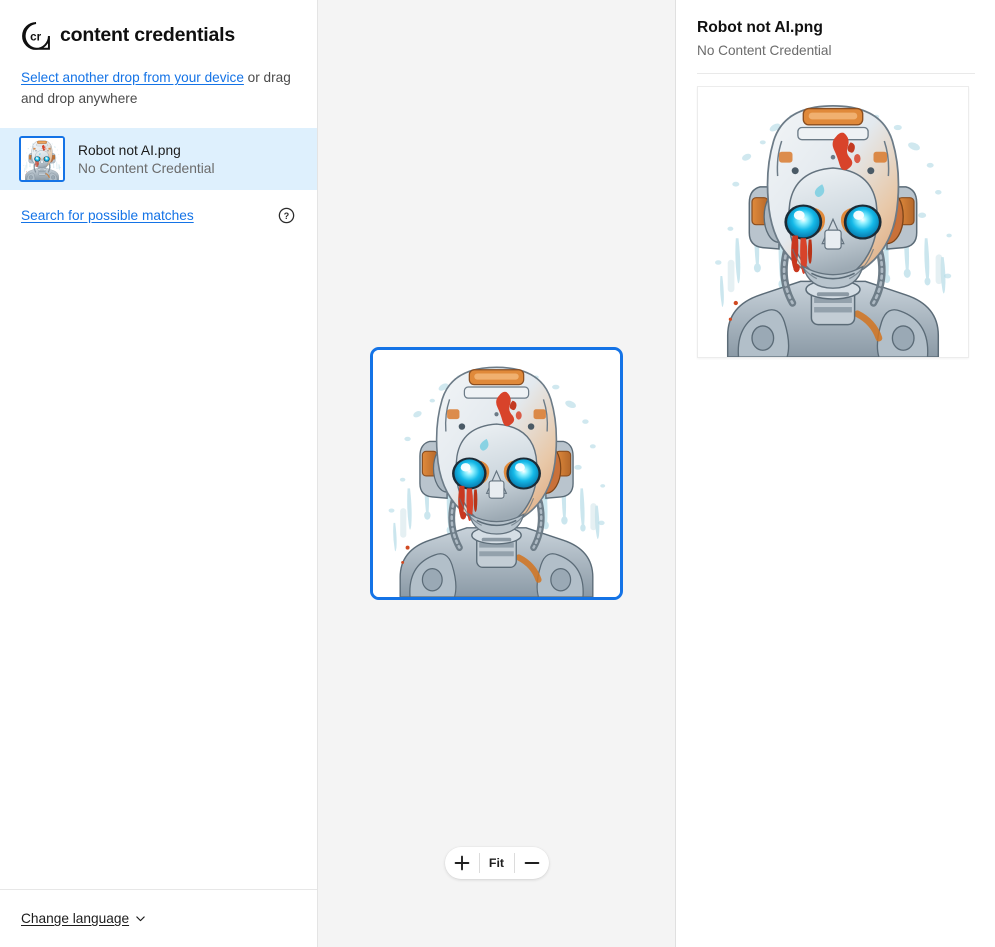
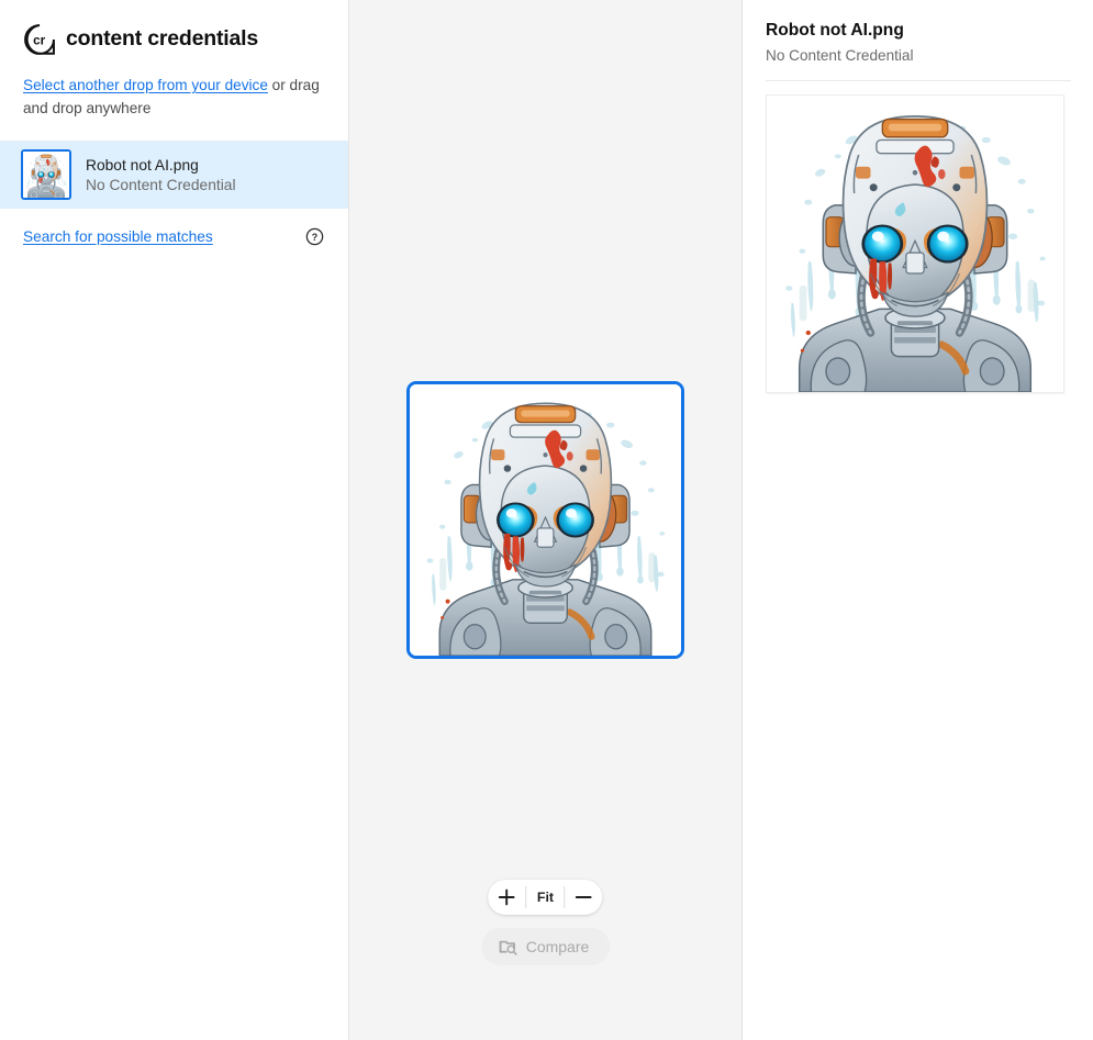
  cr
  content credentials
  Select another drop from your device or drag and drop anywhere
  Robot not AI.png
  No Content Credential
  Search for possible matches
  ?
- Change language
  Fit
+ Compare
  Robot not AI.png
  No Content Credential
